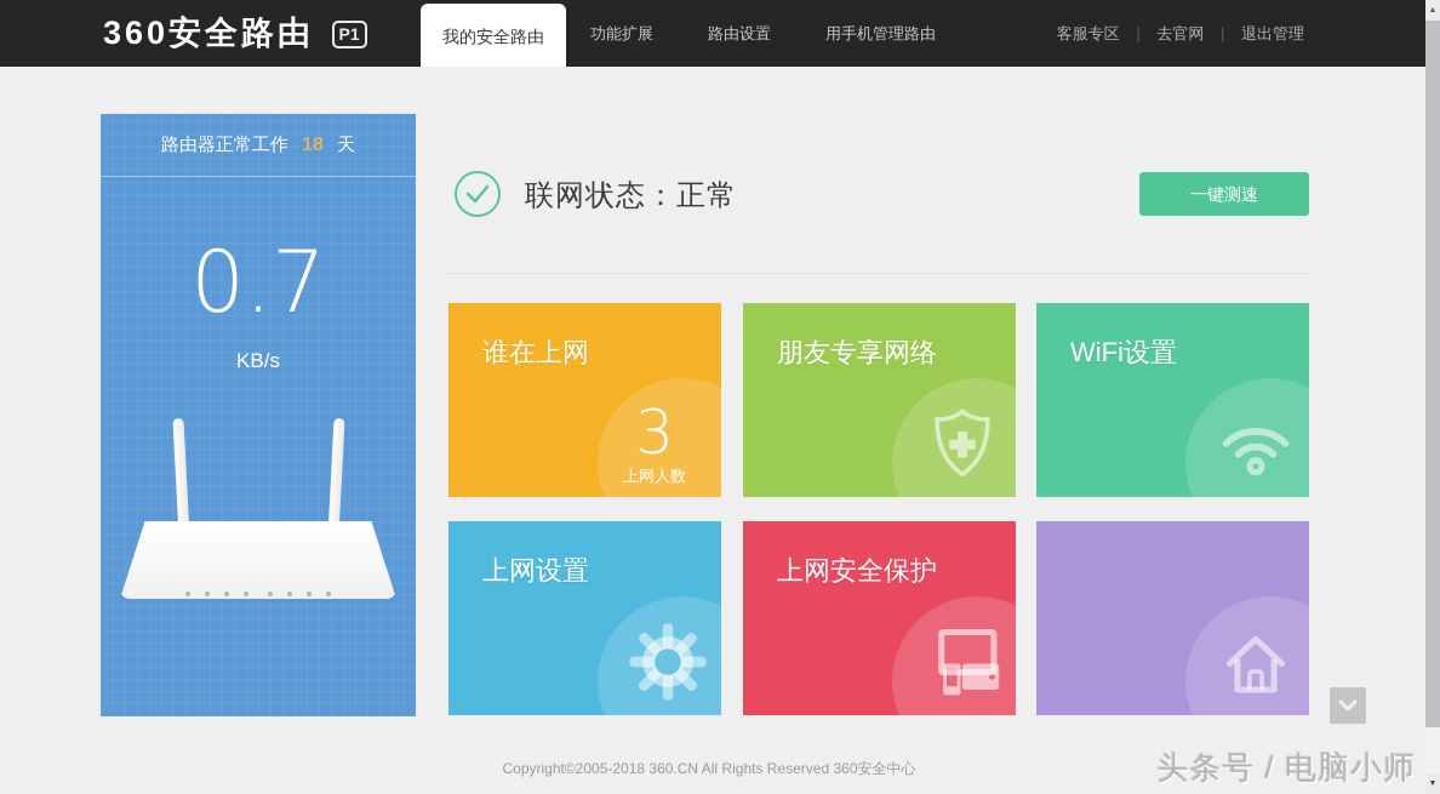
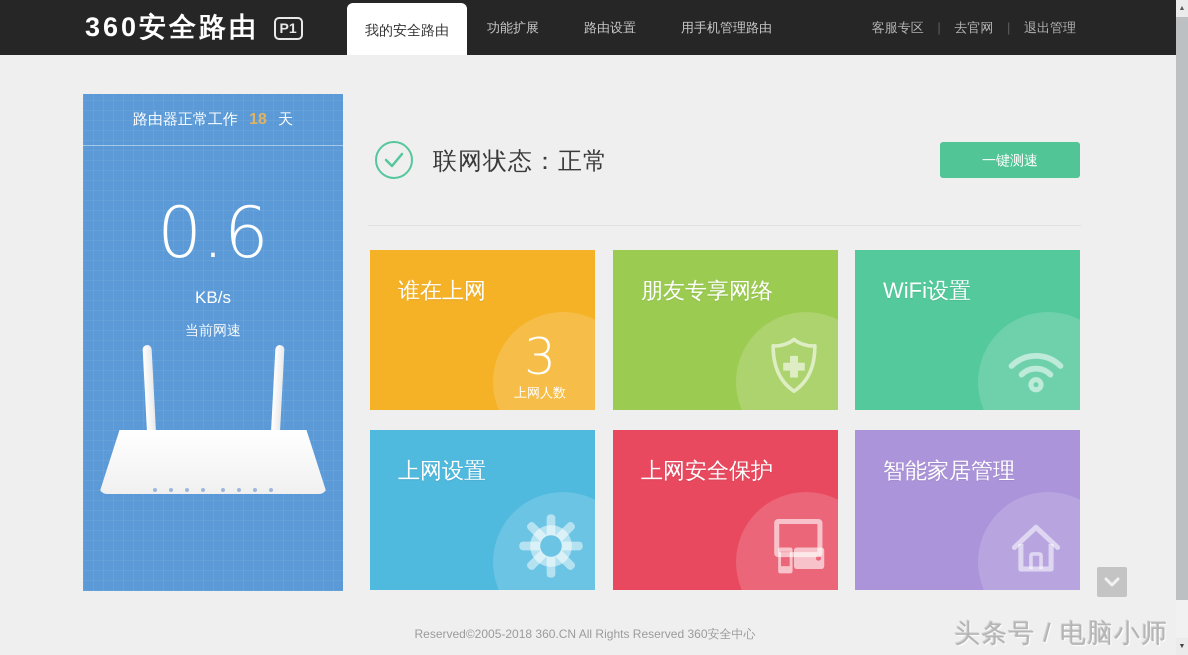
  360安全路由 P1
  我的安全路由
  功能扩展
  路由设置
  用手机管理路由
  客服专区 | 去官网 | 退出管理
  路由器正常工作 18 天
- 0.7
+ 0.6
  KB/s
+ 当前网速
  联网状态：正常
  一键测速
  谁在上网
  3
  上网人数
  朋友专享网络
  WiFi设置
  上网设置
  上网安全保护
+ 智能家居管理
- Copyright©2005-2018 360.CN All Rights Reserved 360安全中心
+ Reserved©2005-2018 360.CN All Rights Reserved 360安全中心
  头条号 / 电脑小师
